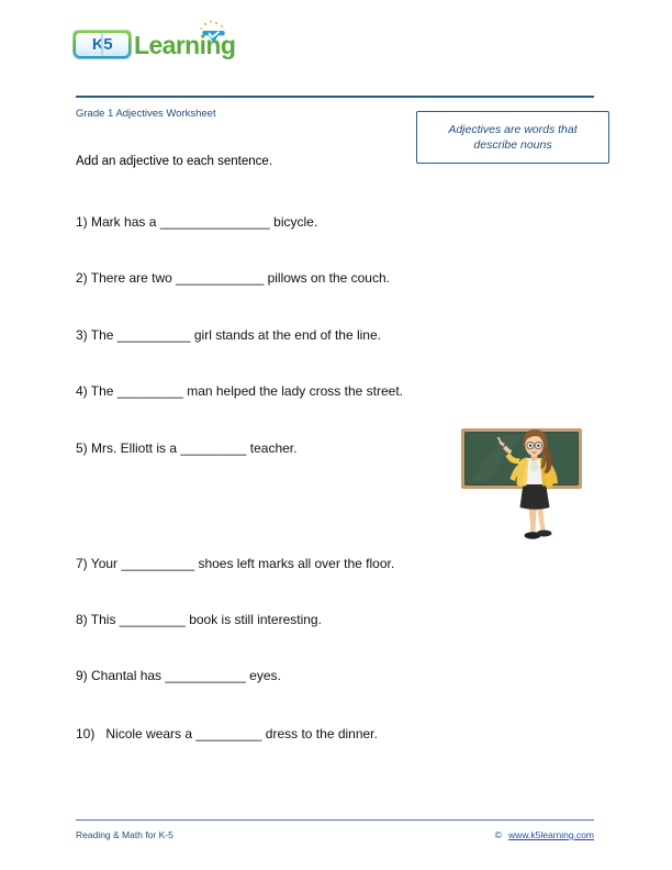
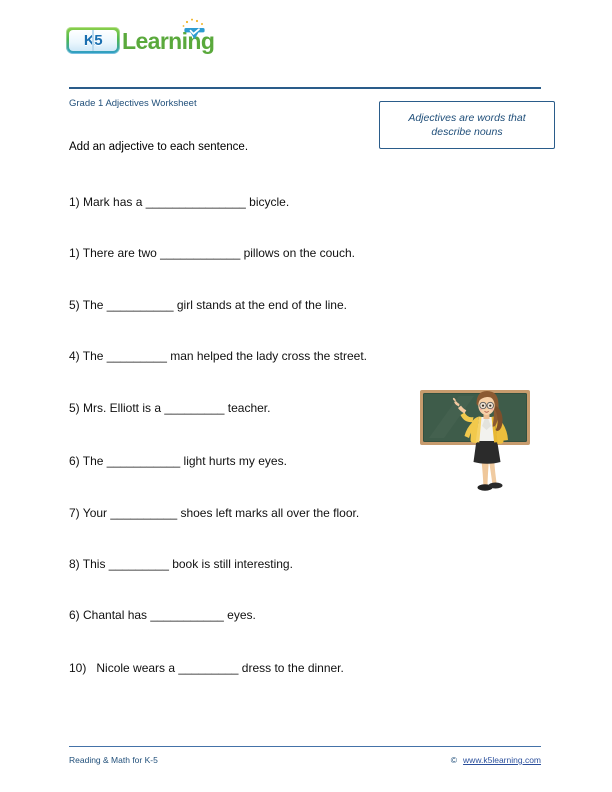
  K5
  Learning
  Grade 1 Adjectives Worksheet
  Adjectives are words that describe nouns
  Add an adjective to each sentence.
  1) Mark has a _______________ bicycle.
- 2) There are two ____________ pillows on the couch.
+ 1) There are two ____________ pillows on the couch.
- 3) The __________ girl stands at the end of the line.
+ 5) The __________ girl stands at the end of the line.
  4) The _________ man helped the lady cross the street.
  5) Mrs. Elliott is a _________ teacher.
+ 6) The ___________ light hurts my eyes.
  7) Your __________ shoes left marks all over the floor.
  8) This _________ book is still interesting.
- 9) Chantal has ___________ eyes.
+ 6) Chantal has ___________ eyes.
  10) Nicole wears a _________ dress to the dinner.
  Reading & Math for K-5
  ©
  www.k5learning.com
